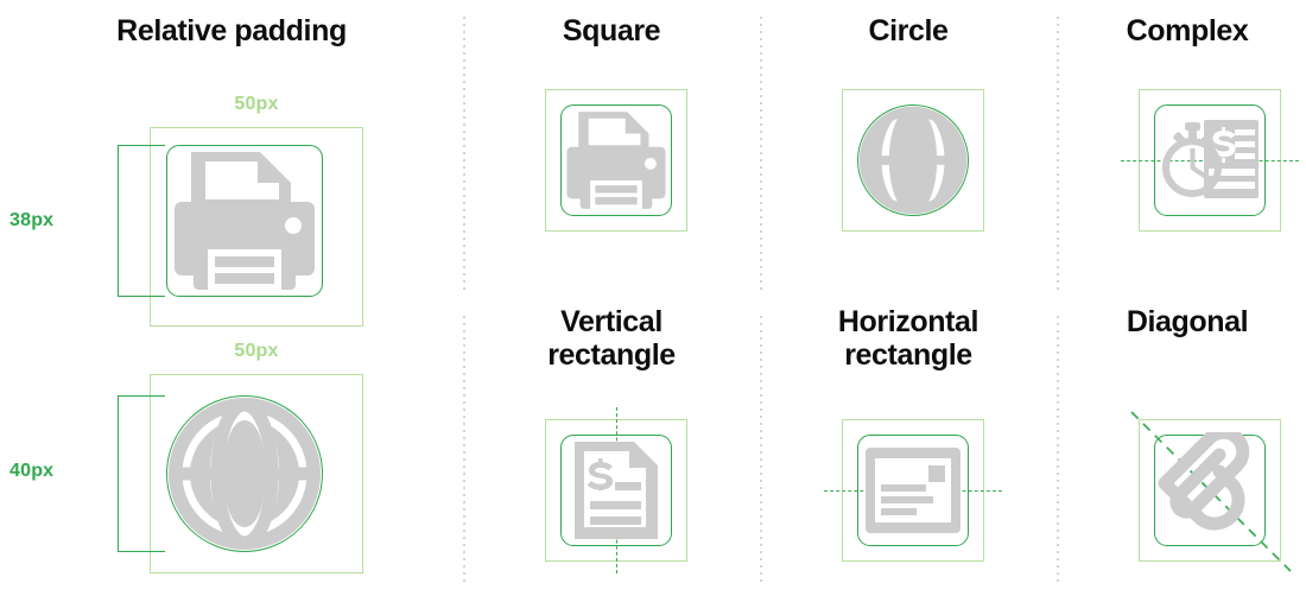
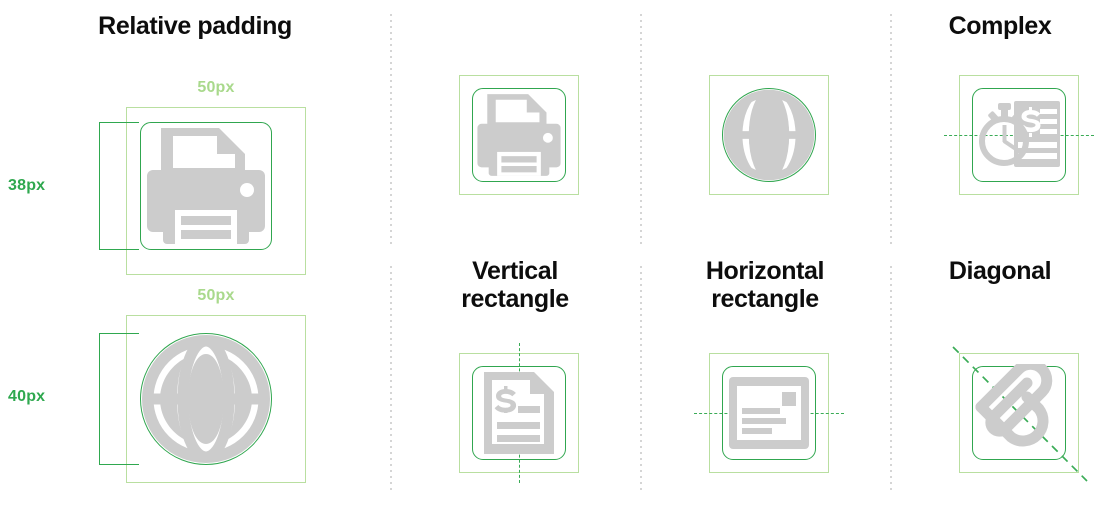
  Relative padding
  50px
  38px
  50px
  40px
- Square
- Circle
  Complex
  Vertical
  rectangle
  Horizontal
  rectangle
  Diagonal
